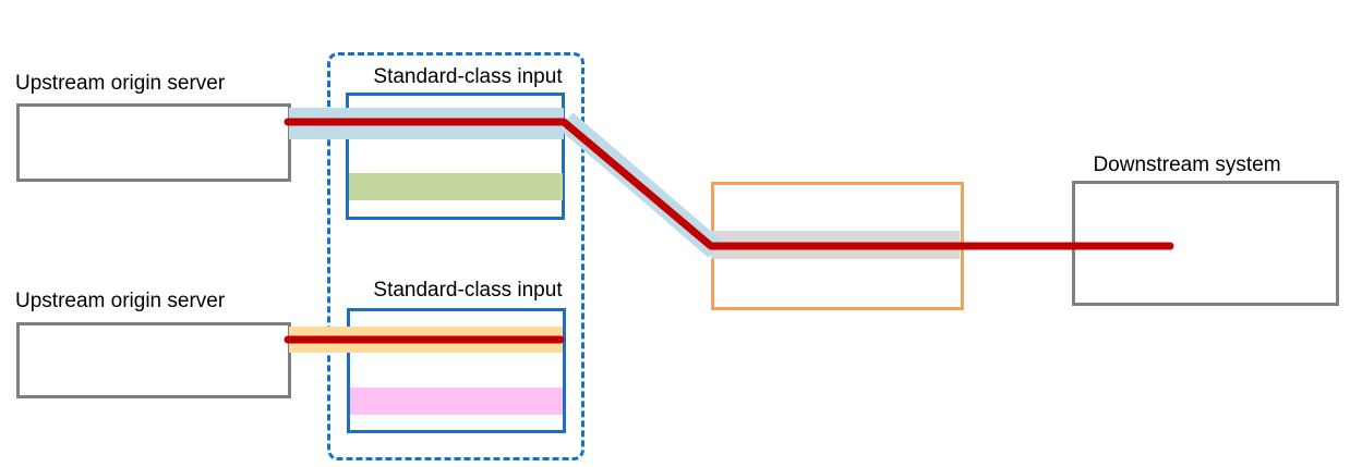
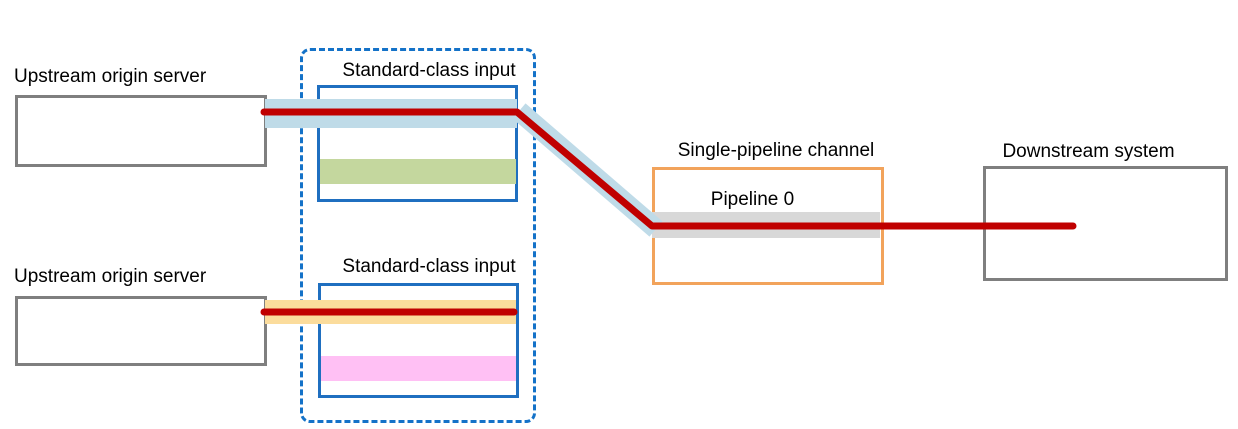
  Upstream origin server
  Upstream origin server
  Standard-class input
  Standard-class input
+ Single-pipeline channel
+ Pipeline 0
  Downstream system
